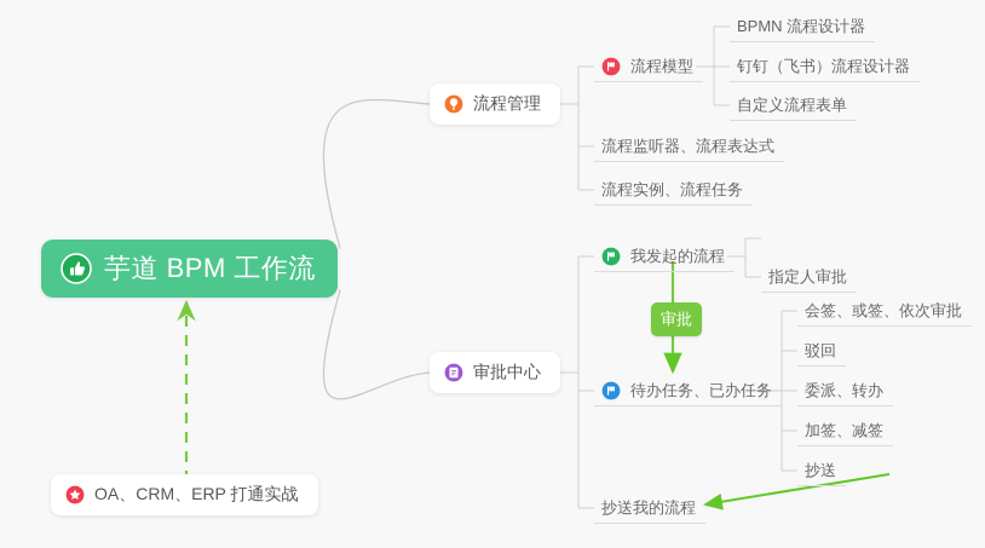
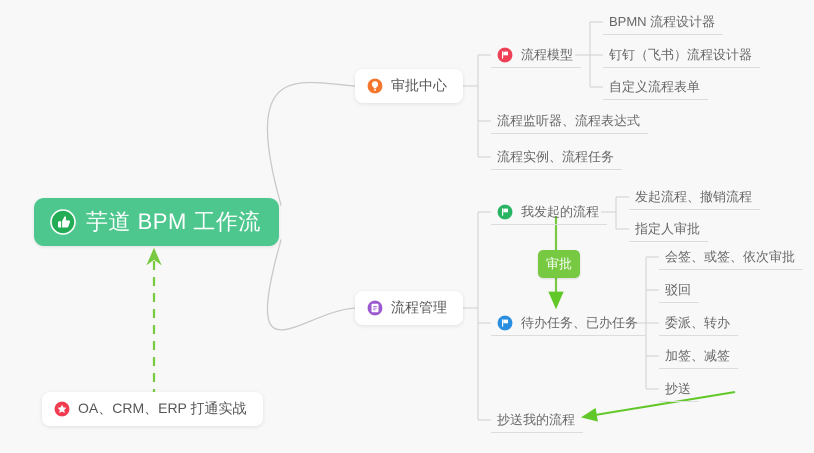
  芋道 BPM 工作流
  OA、CRM、ERP 打通实战
- 流程管理
+ 审批中心
  流程模型
  BPMN 流程设计器
  钉钉（飞书）流程设计器
  自定义流程表单
  流程监听器、流程表达式
  流程实例、流程任务
- 审批中心
+ 流程管理
  我发起的流程
+ 发起流程、撤销流程
  指定人审批
  审批
  待办任务、已办任务
  会签、或签、依次审批
  驳回
  委派、转办
  加签、减签
  抄送
  抄送我的流程
